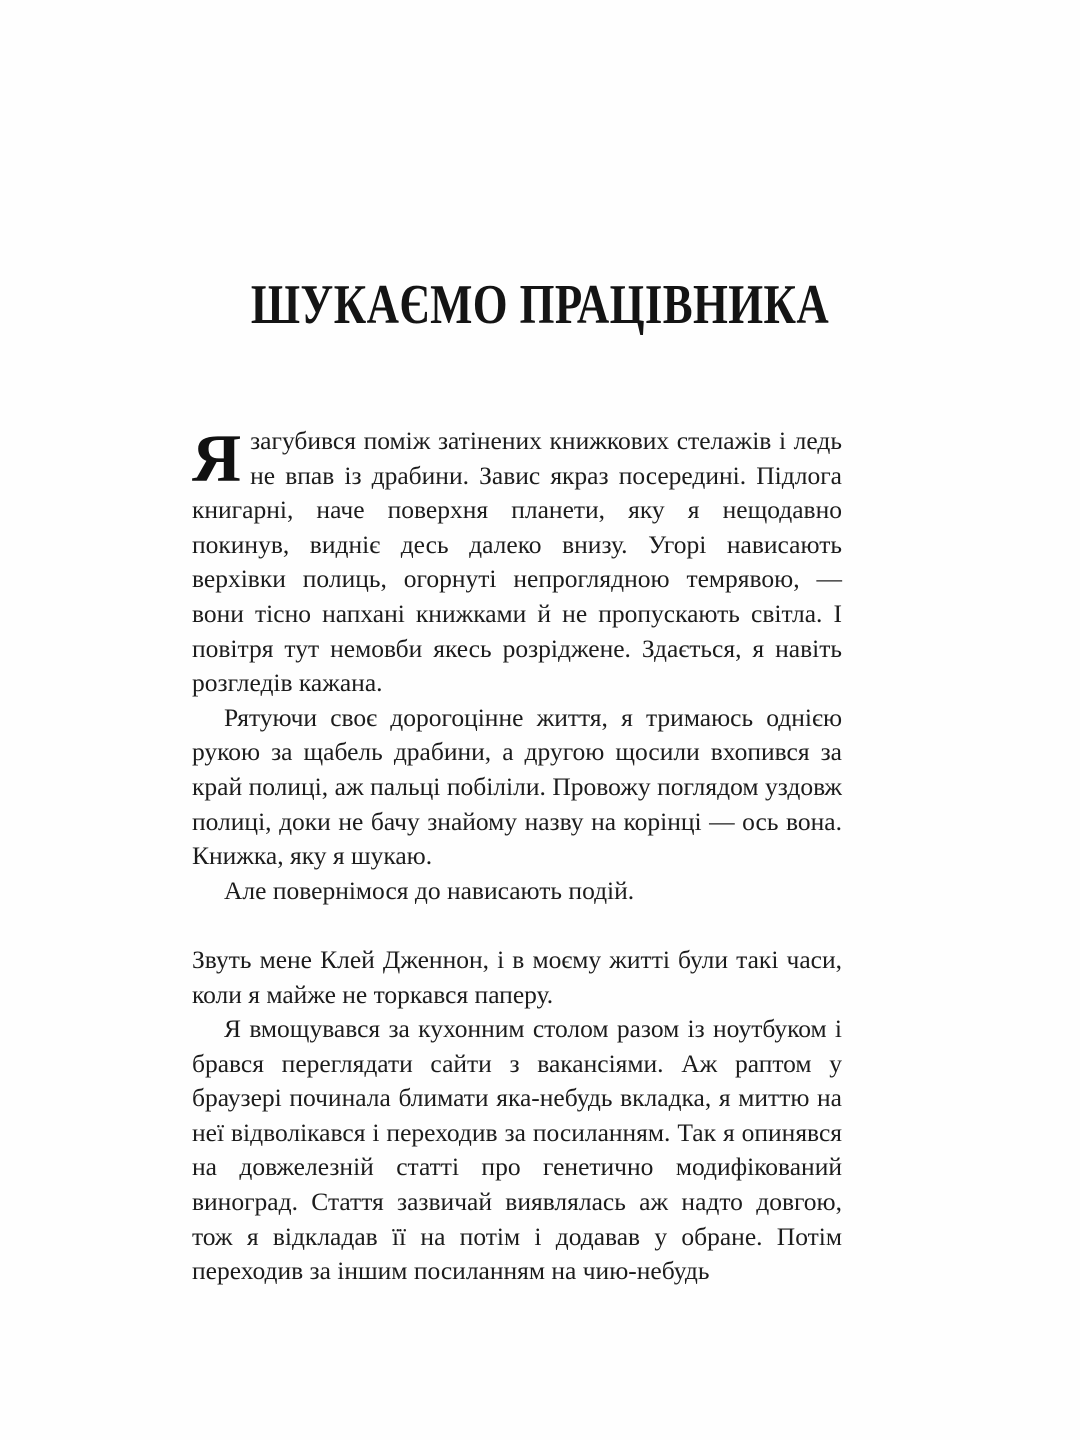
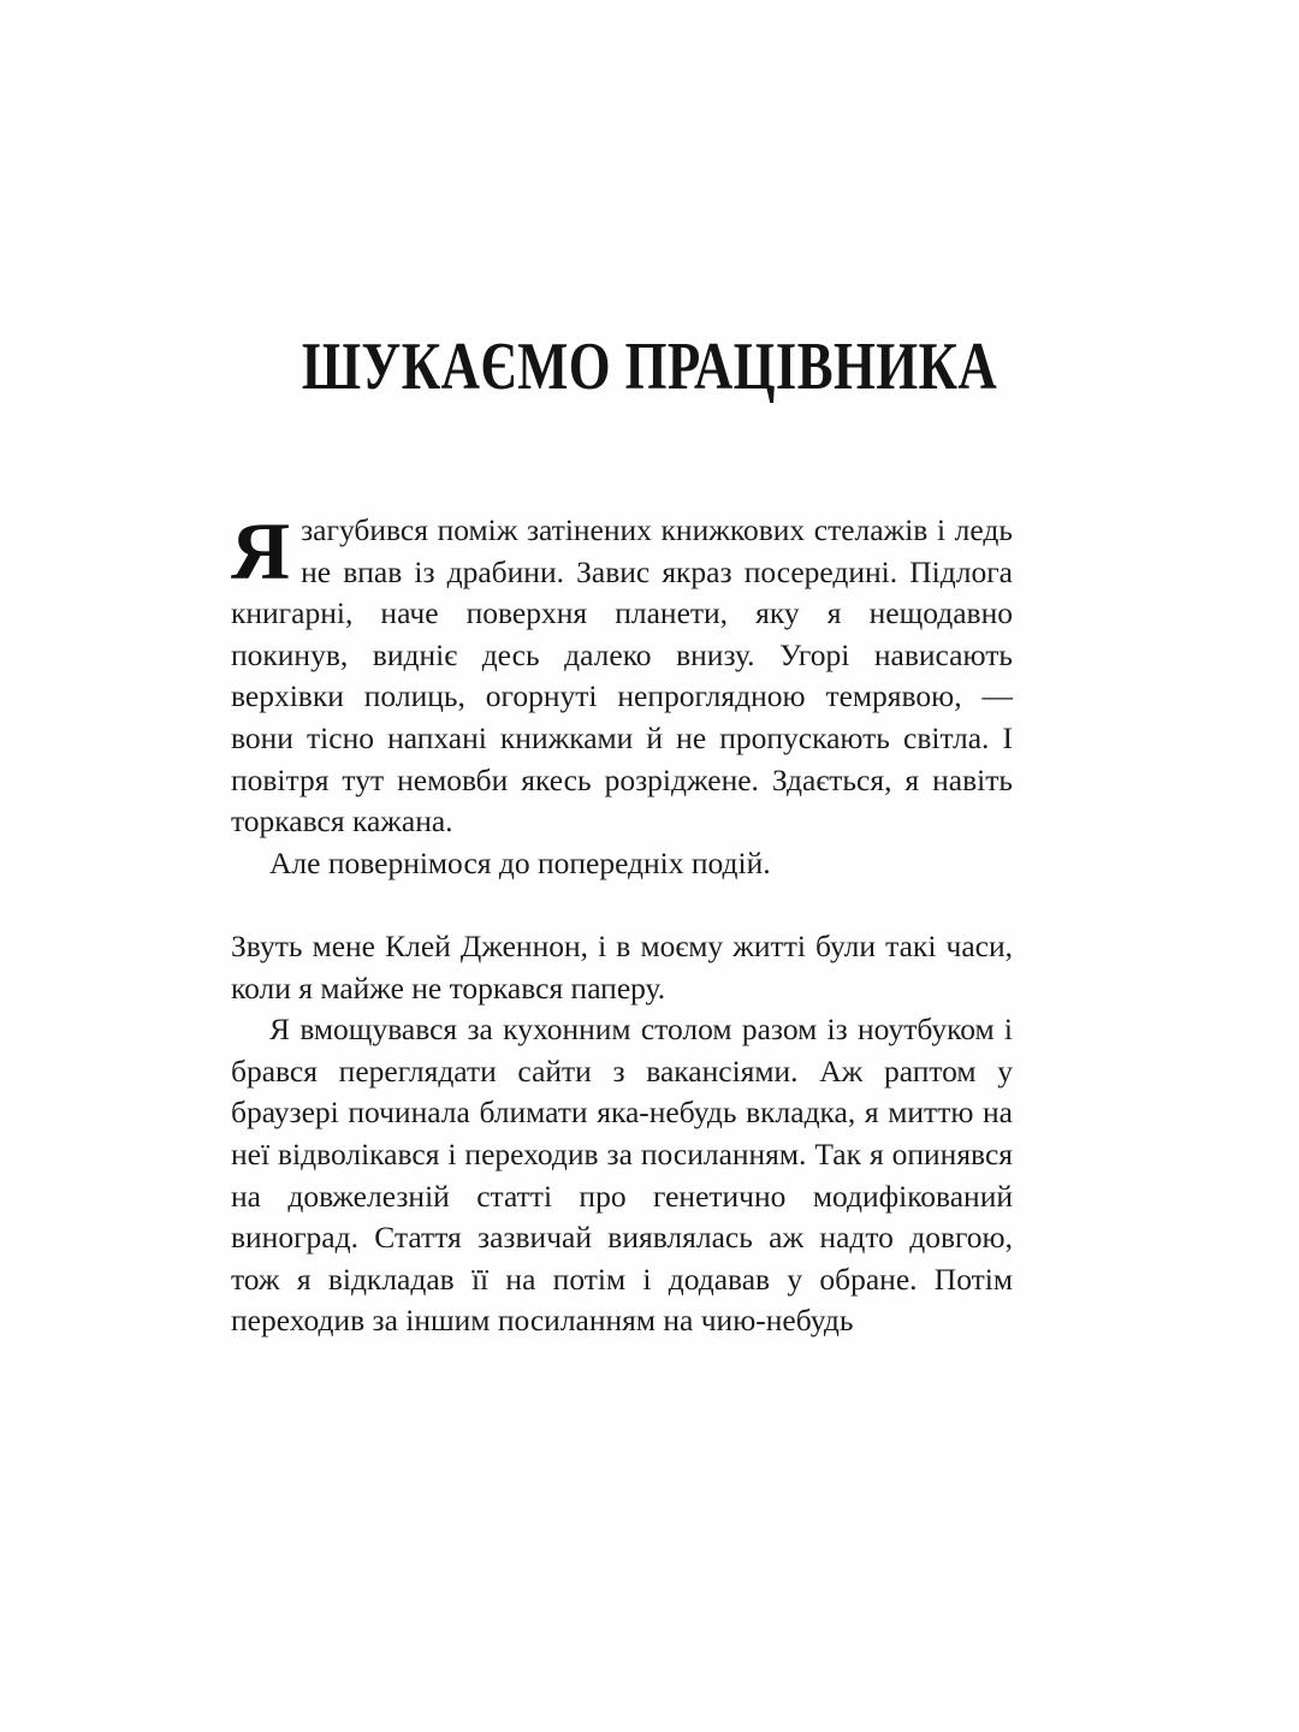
  ШУКАЄМО ПРАЦІВНИКА
  Я
- загубився поміж затінених книжкових стелажів і ледь не впав із драбини. Завис якраз посередині. Підлога книгарні, наче поверхня планети, яку я нещодавно покинув, видніє десь далеко внизу. Угорі нависають верхівки полиць, огорнуті непроглядною темрявою, — вони тісно напхані книжками й не пропускають світла. І повітря тут немовби якесь розріджене. Здається, я навіть розгледів кажана.
+ загубився поміж затінених книжкових стелажів і ледь не впав із драбини. Завис якраз посередині. Підлога книгарні, наче поверхня планети, яку я нещодавно покинув, видніє десь далеко внизу. Угорі нависають верхівки полиць, огорнуті непроглядною темрявою, — вони тісно напхані книжками й не пропускають світла. І повітря тут немовби якесь розріджене. Здається, я навіть торкався кажана.
- Рятуючи своє дорогоцінне життя, я тримаюсь однією рукою за щабель драбини, а другою щосили вхопився за край полиці, аж пальці побіліли. Провожу поглядом уздовж полиці, доки не бачу знайому назву на корінці — ось вона. Книжка, яку я шукаю.
- Але повернімося до нависають подій.
+ Але повернімося до попередніх подій.
  Звуть мене Клей Дженнон, і в моєму житті були такі часи, коли я майже не торкався паперу.
  Я вмощувався за кухонним столом разом із ноутбуком і брався переглядати сайти з вакансіями. Аж раптом у браузері починала блимати яка-небудь вкладка, я миттю на неї відволікався і переходив за посиланням. Так я опинявся на довжелезній статті про генетично модифікований виноград. Стаття зазвичай виявлялась аж надто довгою, тож я відкладав її на потім і додавав у обране. Потім переходив за іншим посиланням на чию-небудь
